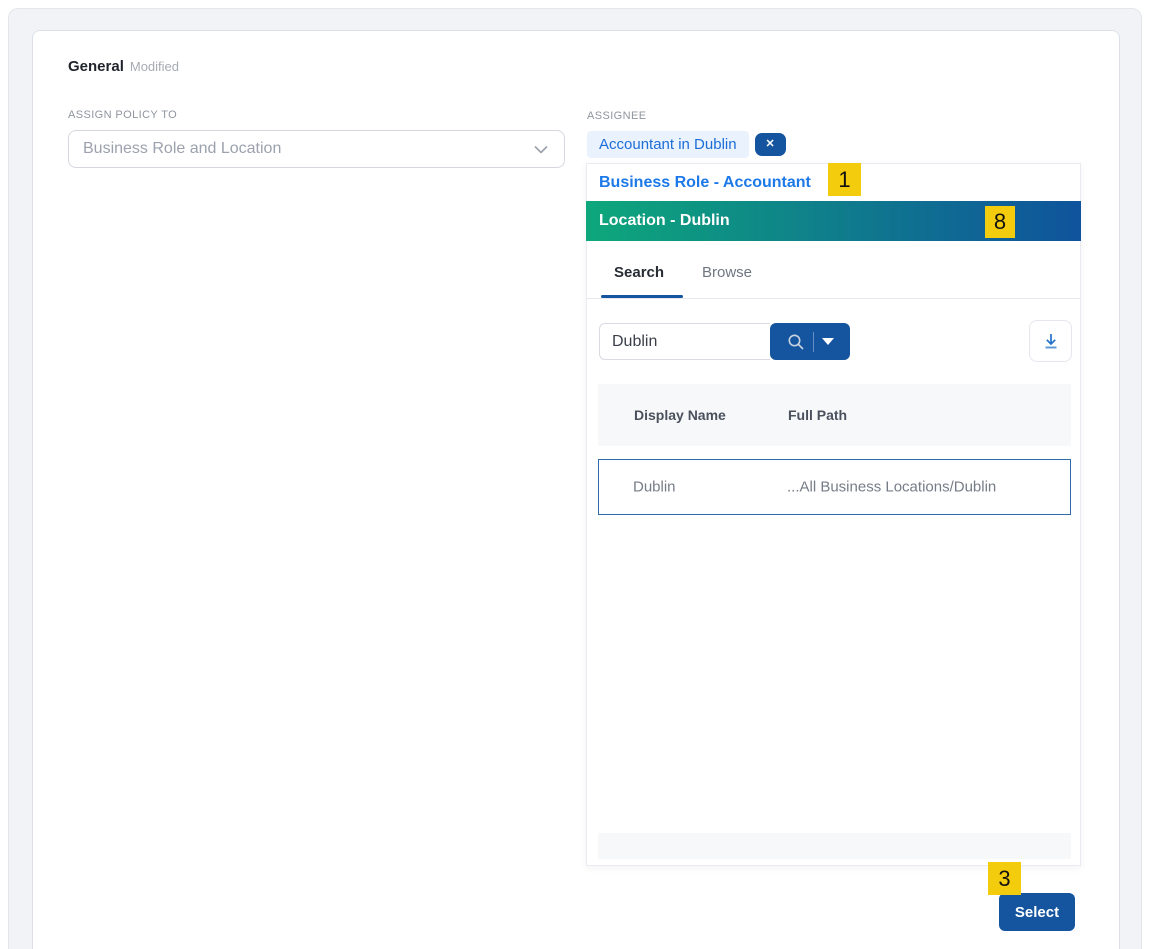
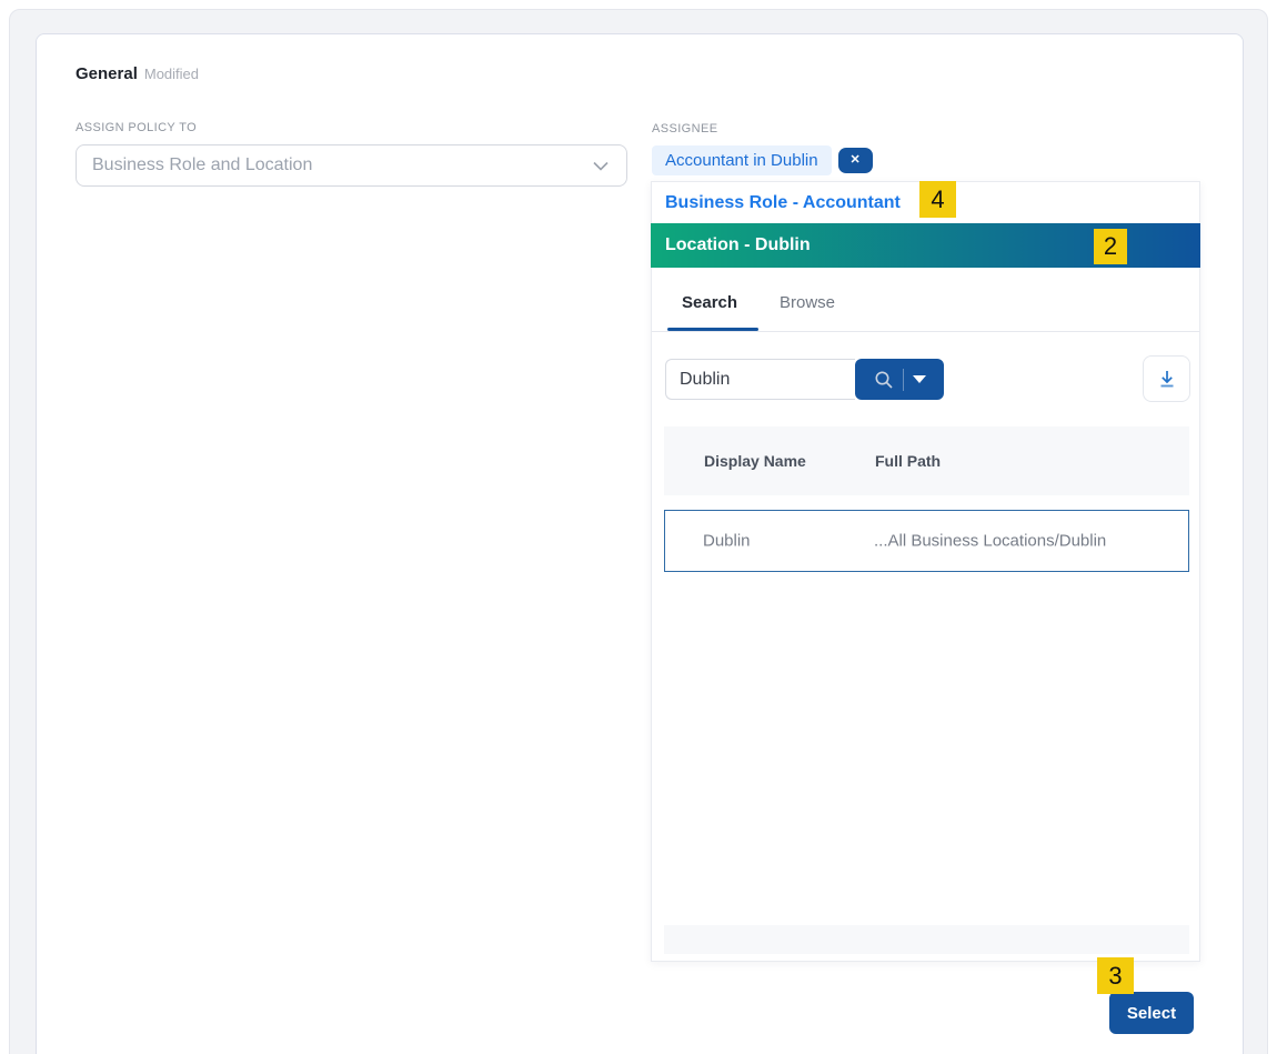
  General Modified
  ASSIGN POLICY TO
  Business Role and Location
  ASSIGNEE
  Accountant in Dublin
  ✕
  Business Role - Accountant
  Location - Dublin
  Search
  Browse
  Dublin
  Display Name
  Full Path
  Dublin
  ...All Business Locations/Dublin
  Select
- 1
+ 4
- 8
+ 2
  3
